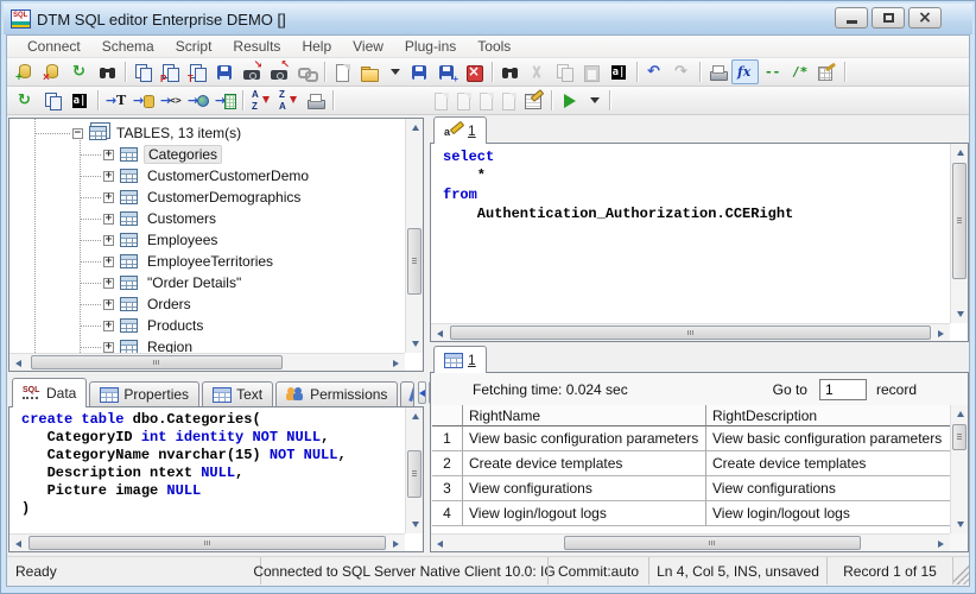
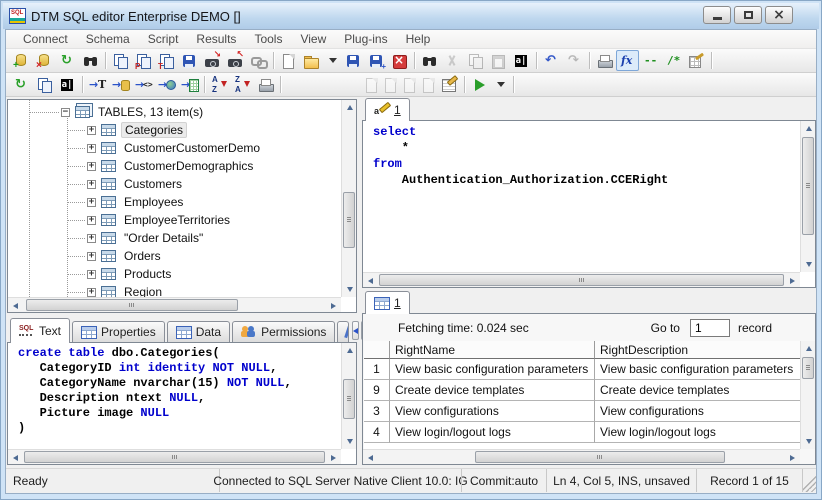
  DTM SQL editor Enterprise DEMO []
  ×
  Connect
  Schema
  Script
  Results
- Help
+ Tools
  View
  Plug-ins
- Tools
+ Help
  +
  ×
  P
  T
  +
  TABLES, 13 item(s)
  Categories
  CustomerCustomerDemo
  CustomerDemographics
  Customers
  Employees
  EmployeeTerritories
  "Order Details"
  Orders
  Products
  Region
- Data
+ Text
  Properties
- Text
+ Data
  Permissions
  create table dbo.Categories(
  CategoryID int identity NOT NULL,
  CategoryName nvarchar(15) NOT NULL,
  Description ntext NULL,
  Picture image NULL
  )
  1
  select
  *
  from
  Authentication_Authorization.CCERight
  1
  Fetching time: 0.024 sec
  Go to
  1
  record
  RightName
  RightDescription
  1
  View basic configuration parameters
  View basic configuration parameters
- 2
+ 9
  Create device templates
  Create device templates
  3
  View configurations
  View configurations
  4
  View login/logout logs
  View login/logout logs
  Ready
  Connected to SQL Server Native Client 10.0: I
  Commit:auto
  Ln 4, Col 5, INS, unsaved
  Record 1 of 15
